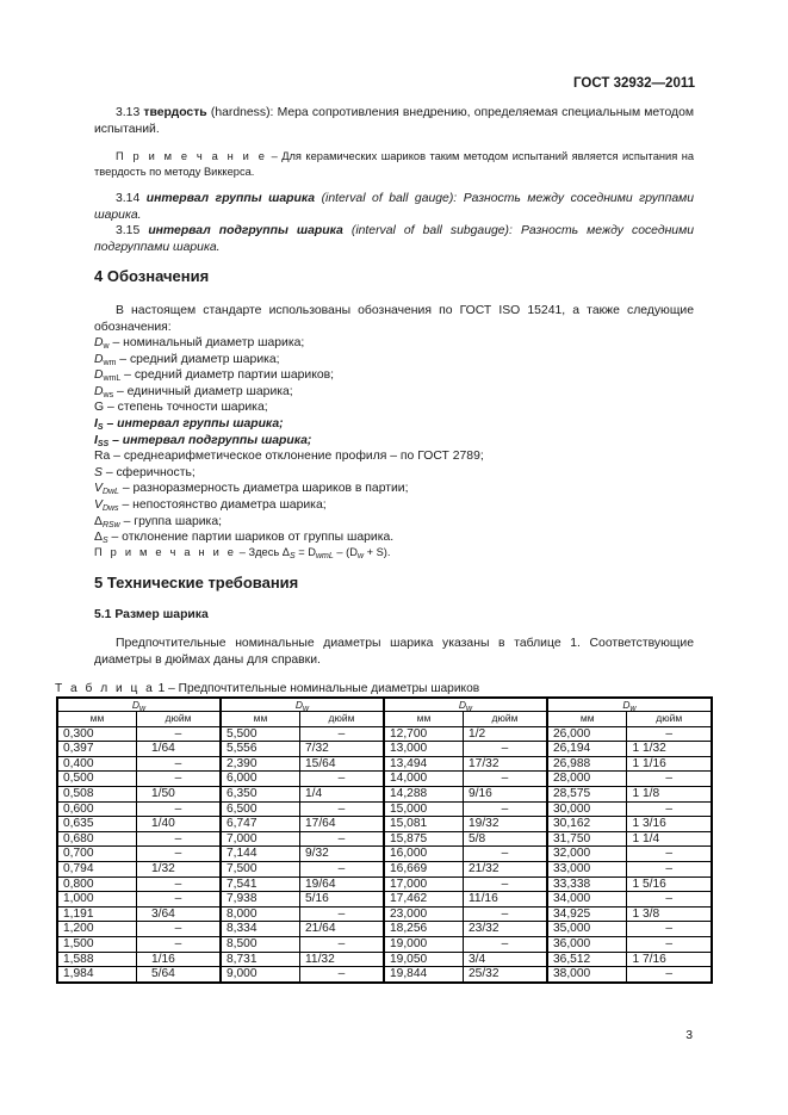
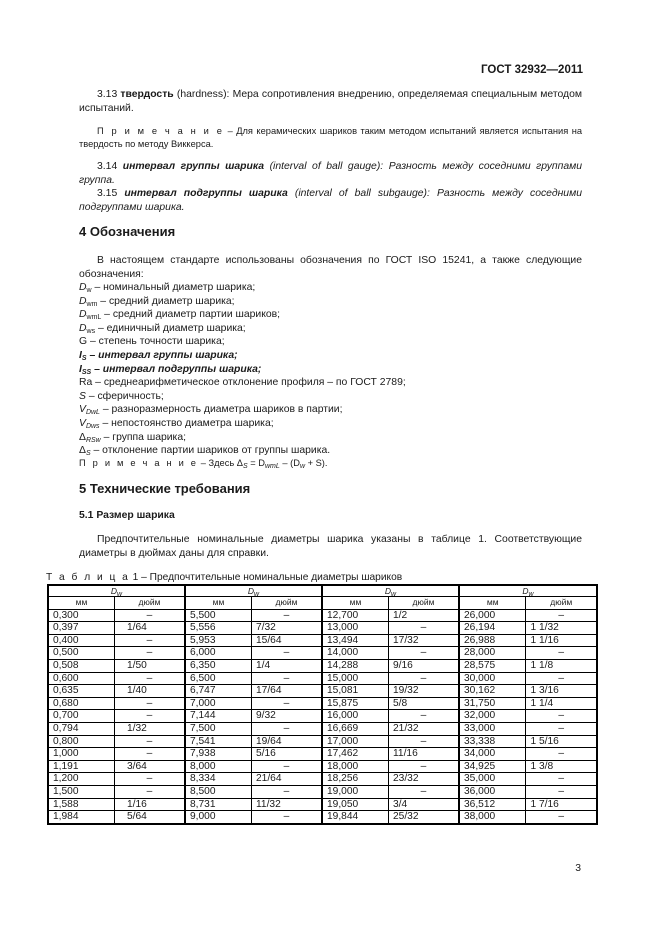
  ГОСТ 32932—2011
  3.13 твердость (hardness): Мера сопротивления внедрению, определяемая специальным методом испытаний.
  П р и м е ч а н и е – Для керамических шариков таким методом испытаний является испытания на твердость по методу Виккерса.
- 3.14 интервал группы шарика (interval of ball gauge): Разность между соседними группами шарика.
+ 3.14 интервал группы шарика (interval of ball gauge): Разность между соседними группами группа.
  3.15 интервал подгруппы шарика (interval of ball subgauge): Разность между соседними подгруппами шарика.
  4 Обозначения
  В настоящем стандарте использованы обозначения по ГОСТ ISO 15241, а также следующие обозначения:
  D – номинальный диаметр шарика;
  D – средний диаметр шарика;
  D – средний диаметр партии шариков;
  D – единичный диаметр шарика;
  G – степень точности шарика;
  I – интервал группы шарика;
  I – интервал подгруппы шарика;
  Ra – среднеарифметическое отклонение профиля – по ГОСТ 2789;
  S – сферичность;
  V – разноразмерность диаметра шариков в партии;
  V – непостоянство диаметра шарика;
  Δ – группа шарика;
  Δ – отклонение партии шариков от группы шарика.
  П р и м е ч а н и е – Здесь Δ = D – (D + S).
  5 Технические требования
  5.1 Размер шарика
  Предпочтительные номинальные диаметры шарика указаны в таблице 1. Соответствующие диаметры в дюймах даны для справки.
  Т а б л и ц а 1 – Предпочтительные номинальные диаметры шариков
  мм	дюйм	мм	дюйм	мм	дюйм	мм	дюйм
  0,300	–	5,500	–	12,700	1/2	26,000	–
  0,397	1/64	5,556	7/32	13,000	–	26,194	1 1/32
- 0,400	–	2,390	15/64	13,494	17/32	26,988	1 1/16
+ 0,400	–	5,953	15/64	13,494	17/32	26,988	1 1/16
  0,500	–	6,000	–	14,000	–	28,000	–
  0,508	1/50	6,350	1/4	14,288	9/16	28,575	1 1/8
  0,600	–	6,500	–	15,000	–	30,000	–
  0,635	1/40	6,747	17/64	15,081	19/32	30,162	1 3/16
  0,680	–	7,000	–	15,875	5/8	31,750	1 1/4
  0,700	–	7,144	9/32	16,000	–	32,000	–
  0,794	1/32	7,500	–	16,669	21/32	33,000	–
  0,800	–	7,541	19/64	17,000	–	33,338	1 5/16
  1,000	–	7,938	5/16	17,462	11/16	34,000	–
- 1,191	3/64	8,000	–	23,000	–	34,925	1 3/8
+ 1,191	3/64	8,000	–	18,000	–	34,925	1 3/8
  1,200	–	8,334	21/64	18,256	23/32	35,000	–
  1,500	–	8,500	–	19,000	–	36,000	–
  1,588	1/16	8,731	11/32	19,050	3/4	36,512	1 7/16
  1,984	5/64	9,000	–	19,844	25/32	38,000	–
  3
